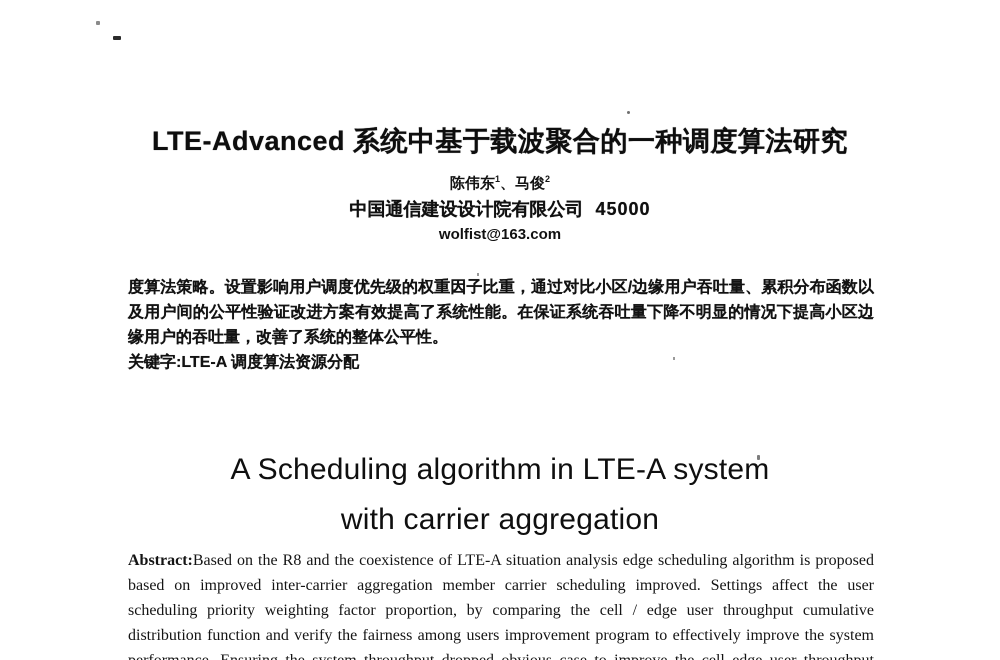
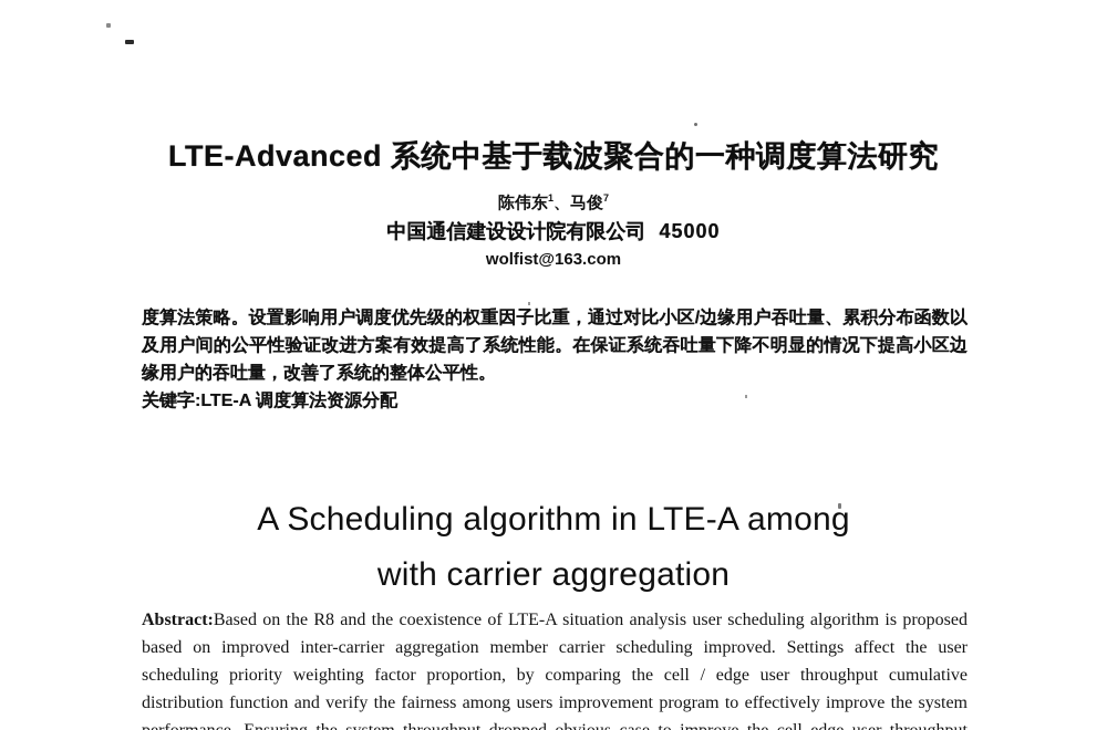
  LTE-Advanced 系统中基于载波聚合的一种调度算法研究
- 陈伟东1、马俊2
+ 陈伟东1、马俊7
  中国通信建设设计院有限公司 45000
  wolfist@163.com
  度算法策略。设置影响用户调度优先级的权重因子比重，通过对比小区/边缘用户吞吐量、累积分布函数以
  及用户间的公平性验证改进方案有效提高了系统性能。在保证系统吞吐量下降不明显的情况下提高小区边
  缘用户的吞吐量，改善了系统的整体公平性。
  关键字:LTE-A 调度算法资源分配
- A Scheduling algorithm in LTE-A system
+ A Scheduling algorithm in LTE-A among
  with carrier aggregation
- Abstract:Based on the R8 and the coexistence of LTE-A situation analysis edge scheduling algorithm is proposed
+ Abstract:Based on the R8 and the coexistence of LTE-A situation analysis user scheduling algorithm is proposed
  based on improved inter-carrier aggregation member carrier scheduling improved. Settings affect the user
  scheduling priority weighting factor proportion, by comparing the cell / edge user throughput cumulative
  distribution function and verify the fairness among users improvement program to effectively improve the system
